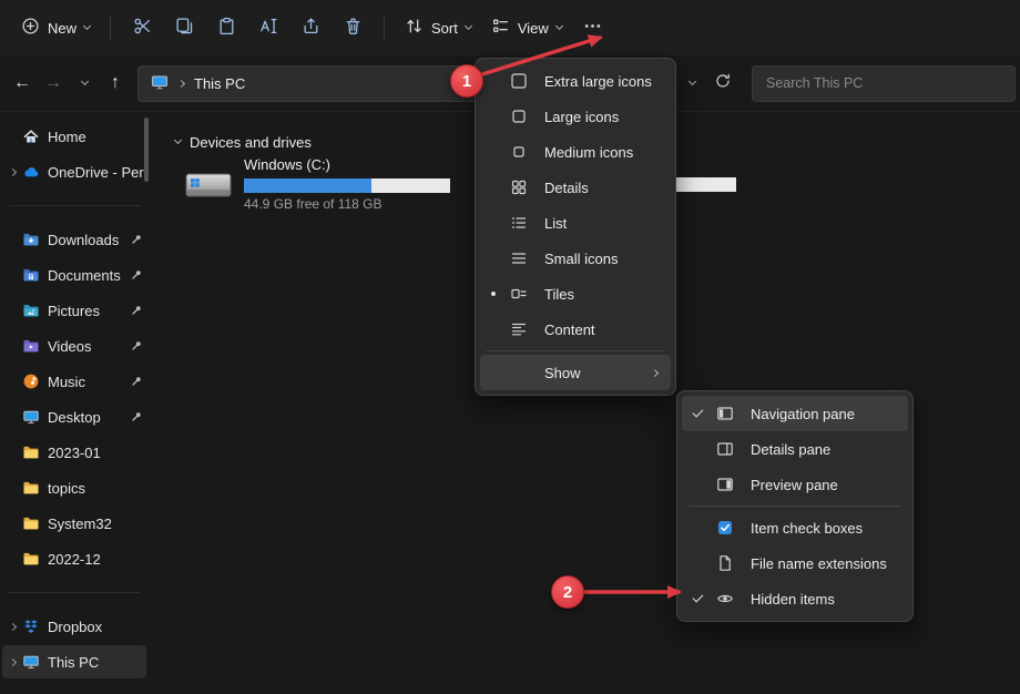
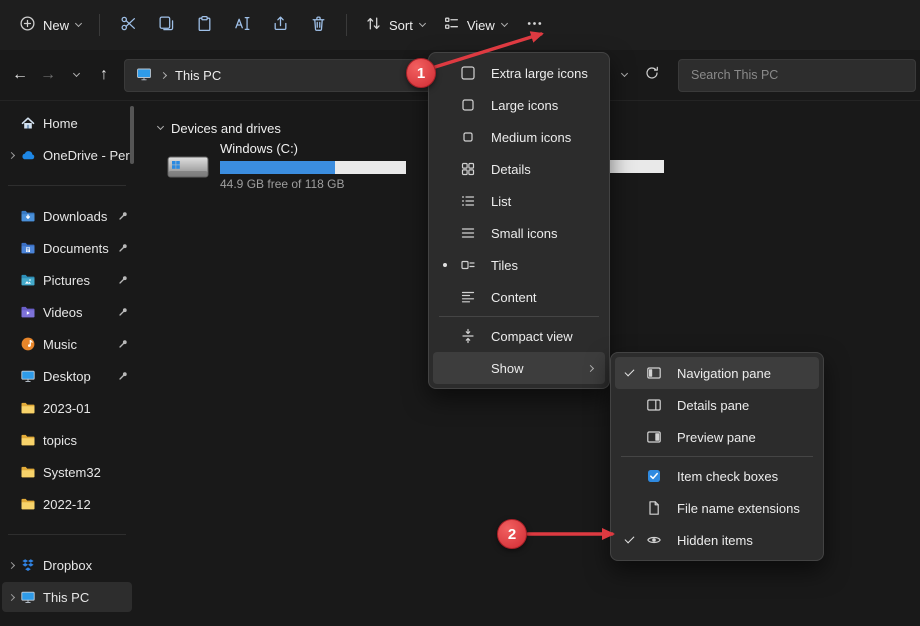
  New
  Sort
  View
  ←
  →
  ↑
  This PC
  Search This PC
  Home
  OneDrive - Per
  Downloads
  Documents
  Pictures
  Videos
  Music
  Desktop
  2023-01
  topics
  System32
  2022-12
  Dropbox
  This PC
  Devices and drives
  Windows (C:)
  44.9 GB free of 118 GB
  Extra large icons
  Large icons
  Medium icons
  Details
  List
  Small icons
  Tiles
  Content
+ Compact view
  Show
  Navigation pane
  Details pane
  Preview pane
  Item check boxes
  File name extensions
  Hidden items
  1
  2
